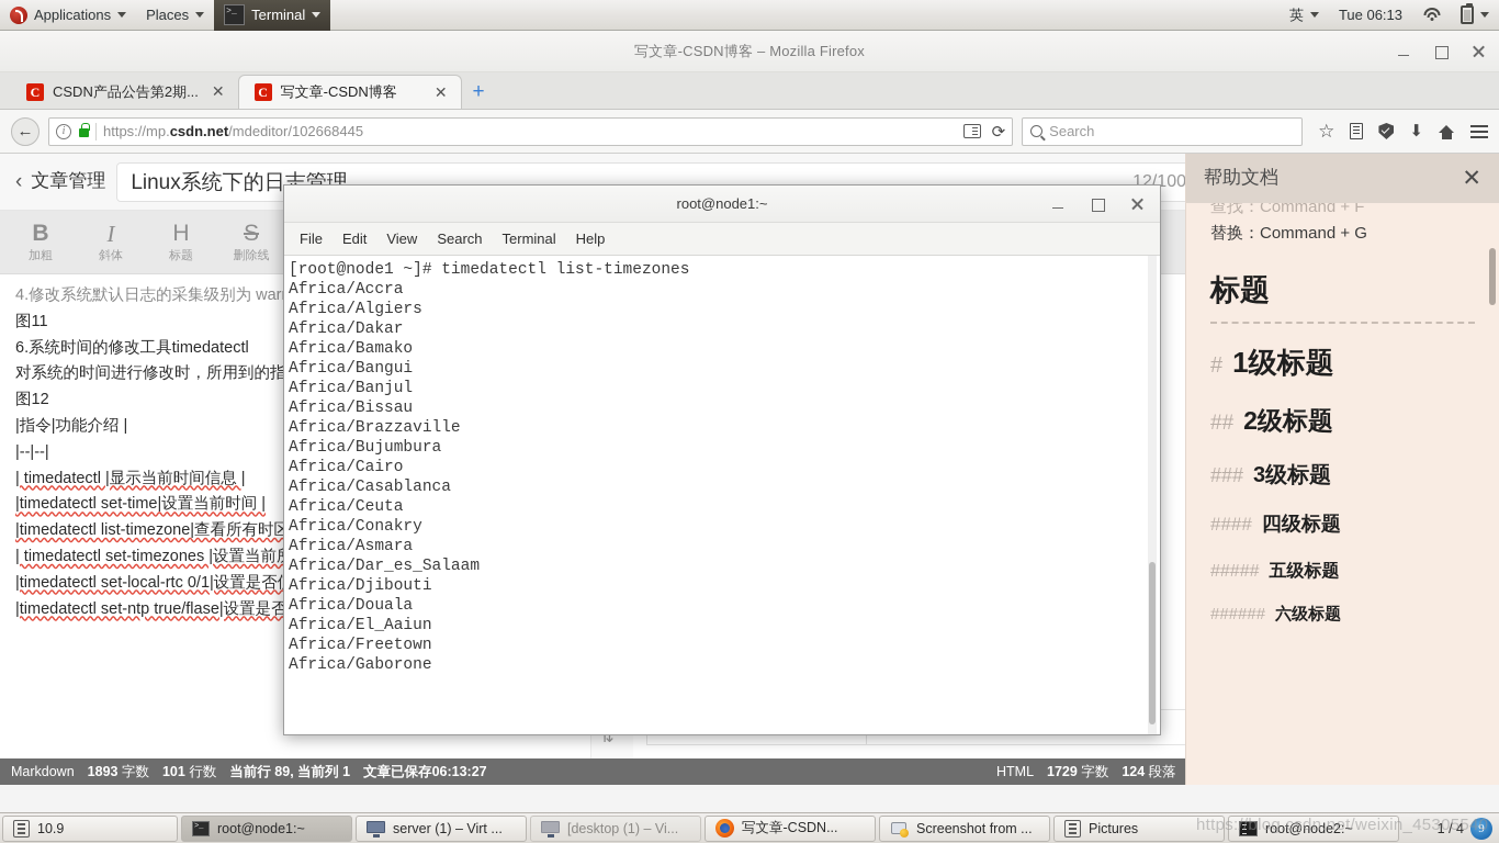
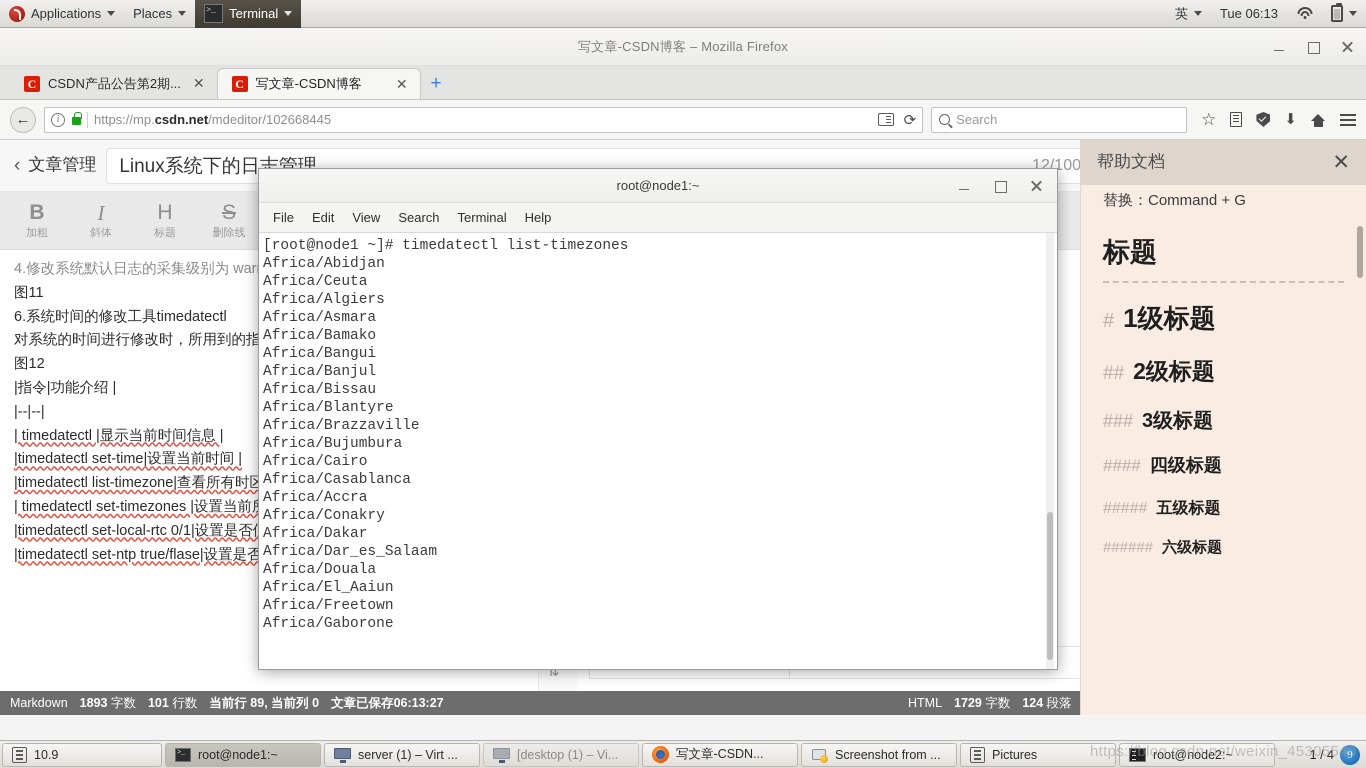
  Applications
  Places
  >_
  Terminal
  英
  Tue 06:13
  写文章-CSDN博客 – Mozilla Firefox
  C
  CSDN产品公告第2期...
  ✕
  C
  写文章-CSDN博客
  ✕
  +
  ←
  i
  https://mp.csdn.net/mdeditor/102668445
  ⟳
  Search
  ☆
  ⬇
  ‹
  文章管理
  Linux系统下的日志管理
  12/100
  B
  加粗
  I
  斜体
  H
  标题
  S
  删除线
  4.修改系统默认日志的采集级别为 war
  图11
  6.系统时间的修改工具timedatectl
  对系统的时间进行修改时，所用到的指
  图12
  |指令|功能介绍 |
  |--|--|
  | timedatectl |显示当前时间信息 |
  |timedatectl set-time|设置当前时间 |
  |timedatectl list-timezone|查看所有时区
  | timedatectl set-timezones |设置当前
  |timedatectl set-local-rtc 0/1|设置是否
  |timedatectl set-ntp true/flase|设置是否
  ⇅
  帮助文档
  ✕
- 查找：Command + F
  替换：Command + G
  标题
  #
  1级标题
  ##
  2级标题
  ###
  3级标题
  ####
  四级标题
  #####
  五级标题
  ######
  六级标题
  Markdown
  1893 字数
  101 行数
- 当前行 89, 当前列 1
+ 当前行 89, 当前列 0
  文章已保存06:13:27
  HTML
  1729 字数
  124 段落
  root@node1:~
  File
  Edit
  View
  Search
  Terminal
  Help
  [root@node1 ~]# timedatectl list-timezones
+ Africa/Abidjan
- Africa/Accra
+ Africa/Ceuta
  Africa/Algiers
- Africa/Dakar
+ Africa/Asmara
  Africa/Bamako
  Africa/Bangui
  Africa/Banjul
  Africa/Bissau
+ Africa/Blantyre
  Africa/Brazzaville
  Africa/Bujumbura
  Africa/Cairo
  Africa/Casablanca
- Africa/Ceuta
+ Africa/Accra
  Africa/Conakry
- Africa/Asmara
+ Africa/Dakar
  Africa/Dar_es_Salaam
- Africa/Djibouti
  Africa/Douala
  Africa/El_Aaiun
  Africa/Freetown
  Africa/Gaborone
  10.9
  >_
  root@node1:~
  server (1) – Virt ...
  [desktop (1) – Vi...
  写文章-CSDN...
  Screenshot from ...
  Pictures
  root@node2:~
  1 / 4
  9
  https://blog.csdn.net/weixin_45305540
